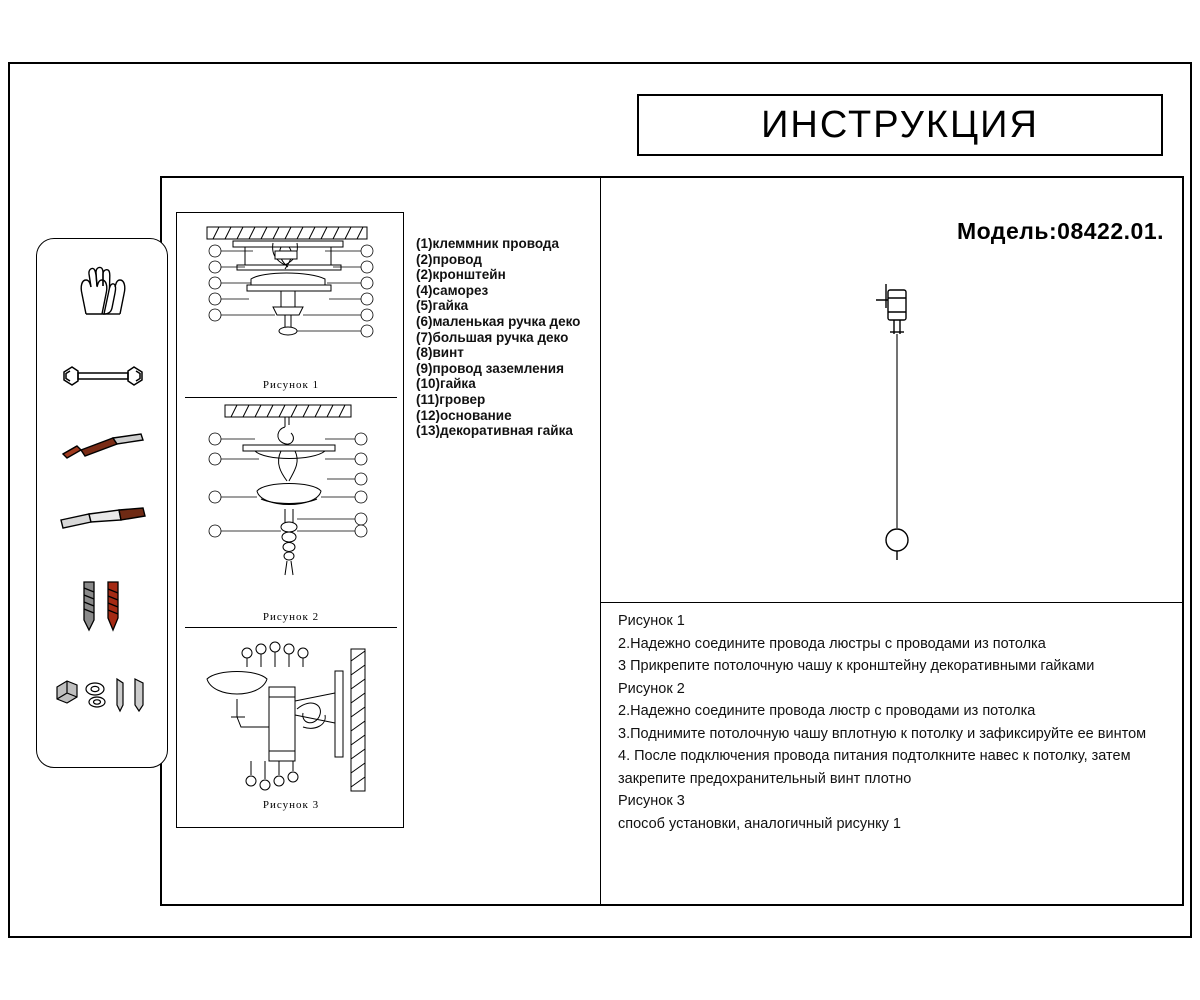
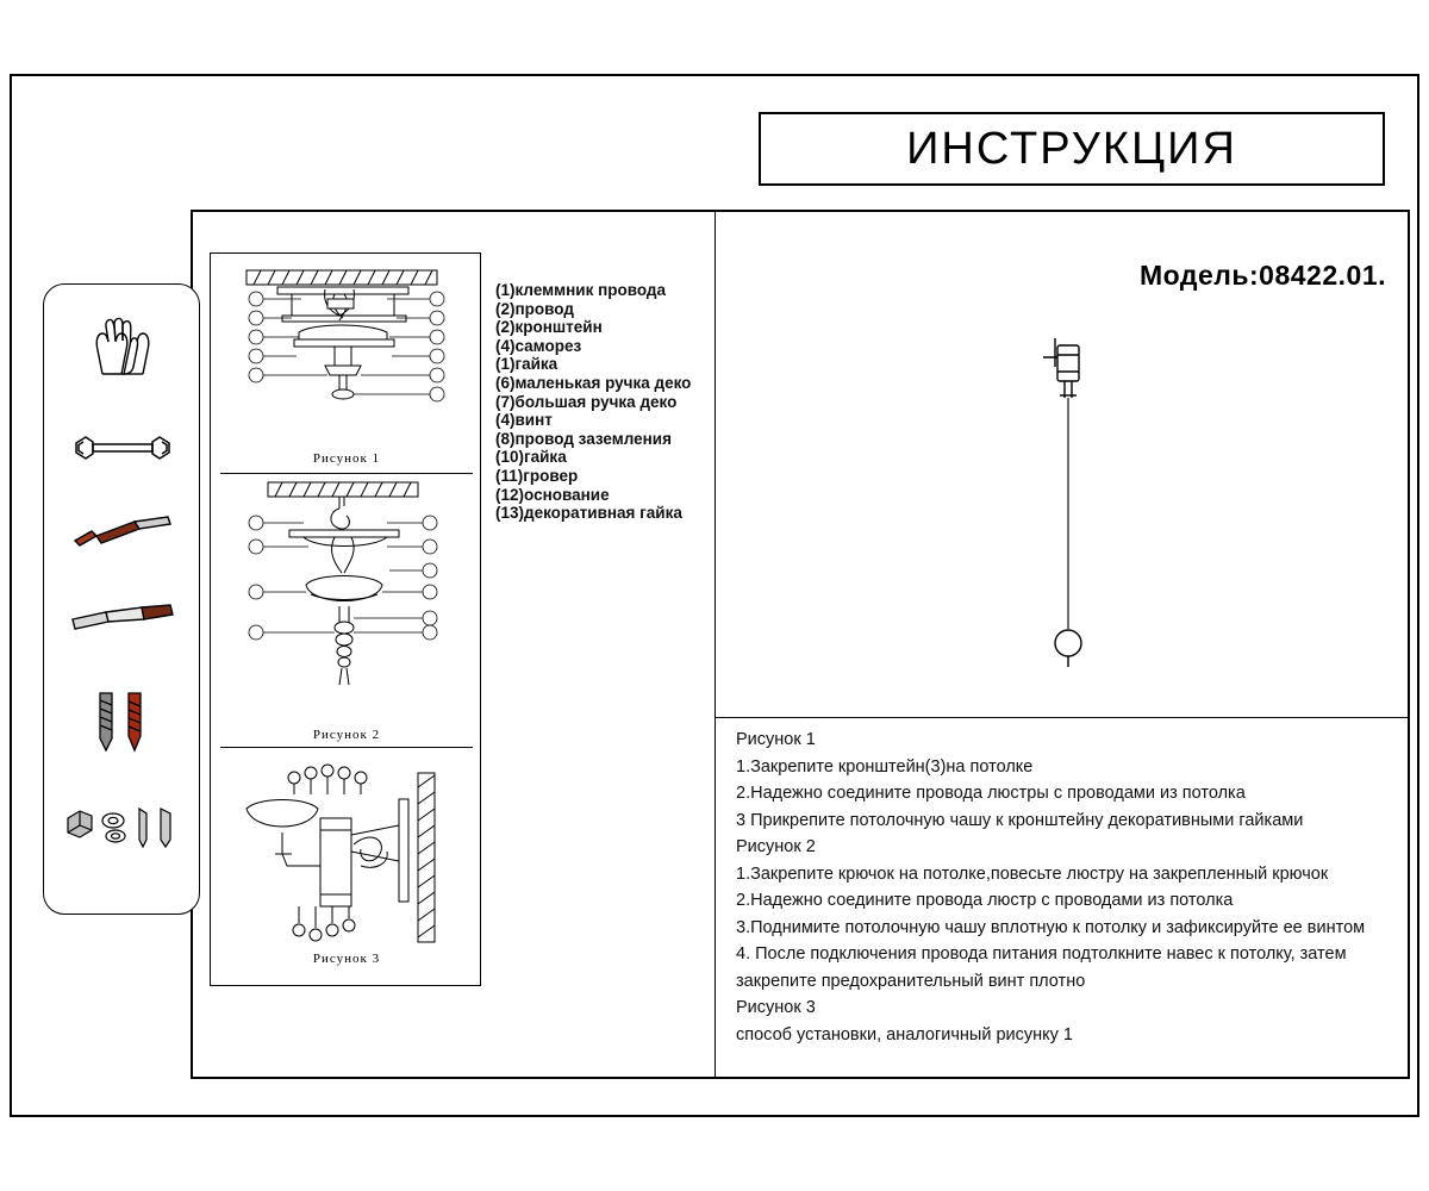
  ИНСТРУКЦИЯ
  Рисунок 1
  Рисунок 2
  Рисунок 3
  (1)клеммник провода
  (2)провод
  (2)кронштейн
  (4)саморез
- (5)гайка
+ (1)гайка
  (6)маленькая ручка деко
  (7)большая ручка деко
- (8)винт
+ (4)винт
- (9)провод заземления
+ (8)провод заземления
  (10)гайка
  (11)гровер
  (12)основание
  (13)декоративная гайка
  Модель:08422.01.
  Рисунок 1
+ 1.Закрепите кронштейн(3)на потолке
  2.Надежно соедините провода люстры с проводами из потолка
  3 Прикрепите потолочную чашу к кронштейну декоративными гайками
  Рисунок 2
+ 1.Закрепите крючок на потолке,повесьте люстру на закрепленный крючок
  2.Надежно соедините провода люстр с проводами из потолка
  3.Поднимите потолочную чашу вплотную к потолку и зафиксируйте ее винтом
  4. После подключения провода питания подтолкните навес к потолку, затем закрепите предохранительный винт плотно
  Рисунок 3
  способ установки, аналогичный рисунку 1
